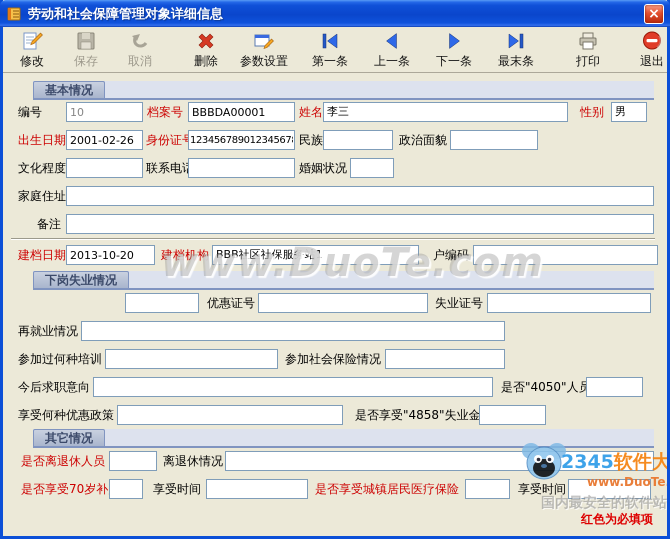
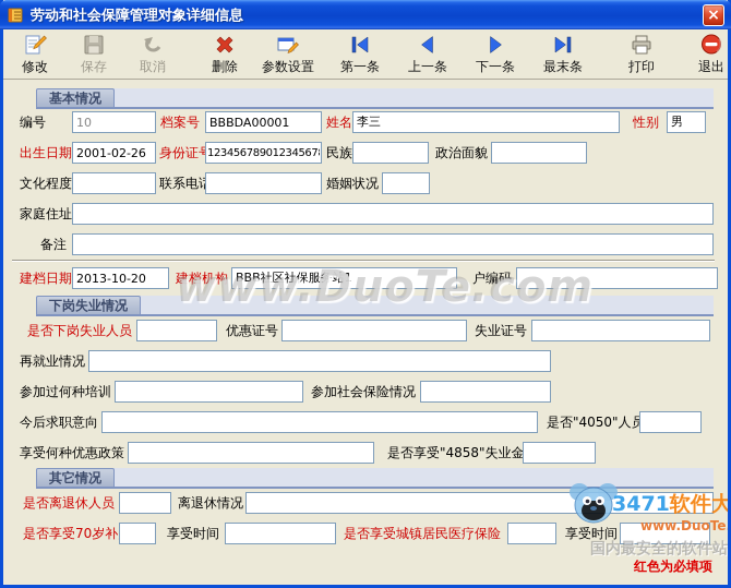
  劳动和社会保障管理对象详细信息
  ×
  修改
  保存
  取消
  删除
  参数设置
  第一条
  上一条
  下一条
  最末条
  打印
  退出
  基本情况
  编号
  10
  档案号
  BBBDA00001
  姓名
  李三
  性别
  男
  出生日期
  2001-02-26
  身份证
  12345678901234567
  民族
  政治面貌
  文化程度
  联系电
  婚姻状况
  家庭住址
  备注
  建档日期
  2013-10-20
  建档机构
  BBB社区社保服务站1
  户编码
  下岗失业情况
+ 是否下岗失业人员
  优惠证号
  失业证号
  再就业情况
  参加过何种培训
  参加社会保险情况
  今后求职意向
  是否"4050"人员
  享受何种优惠政策
  是否享受"4858"失业金
  其它情况
  是否离退休人员
  离退休情况
  是否享受70岁补
  享受时间
  是否享受城镇居民医疗保险
  享受时间
  红色为必填项
  www.DuoTe.com
- 2345软件大
+ 3471软件大
  国内最安全的软件站
